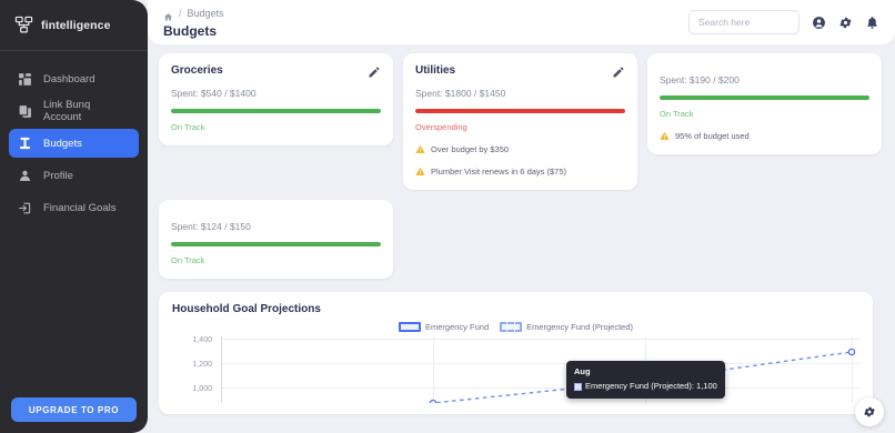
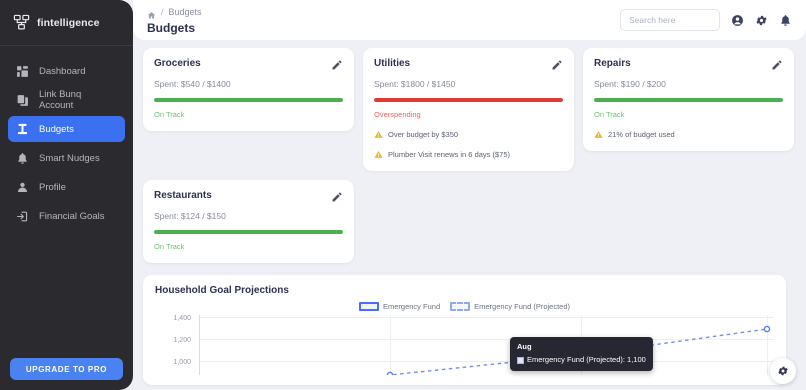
  fintelligence
  Dashboard
  Link Bunq Account
  Budgets
+ Smart Nudges
  Profile
  Financial Goals
  UPGRADE TO PRO
  /
  Budgets
  Budgets
  Search here
  Groceries
  Spent: $540 / $1400
  On Track
  Utilities
  Spent: $1800 / $1450
  Overspending
  Over budget by $350
  Plumber Visit renews in 6 days ($75)
+ Repairs
  Spent: $190 / $200
  On Track
- 95% of budget used
+ 21% of budget used
+ Restaurants
  Spent: $124 / $150
  On Track
  Household Goal Projections
  Emergency Fund
  Emergency Fund (Projected)
  Aug
  Emergency Fund (Projected): 1,100
